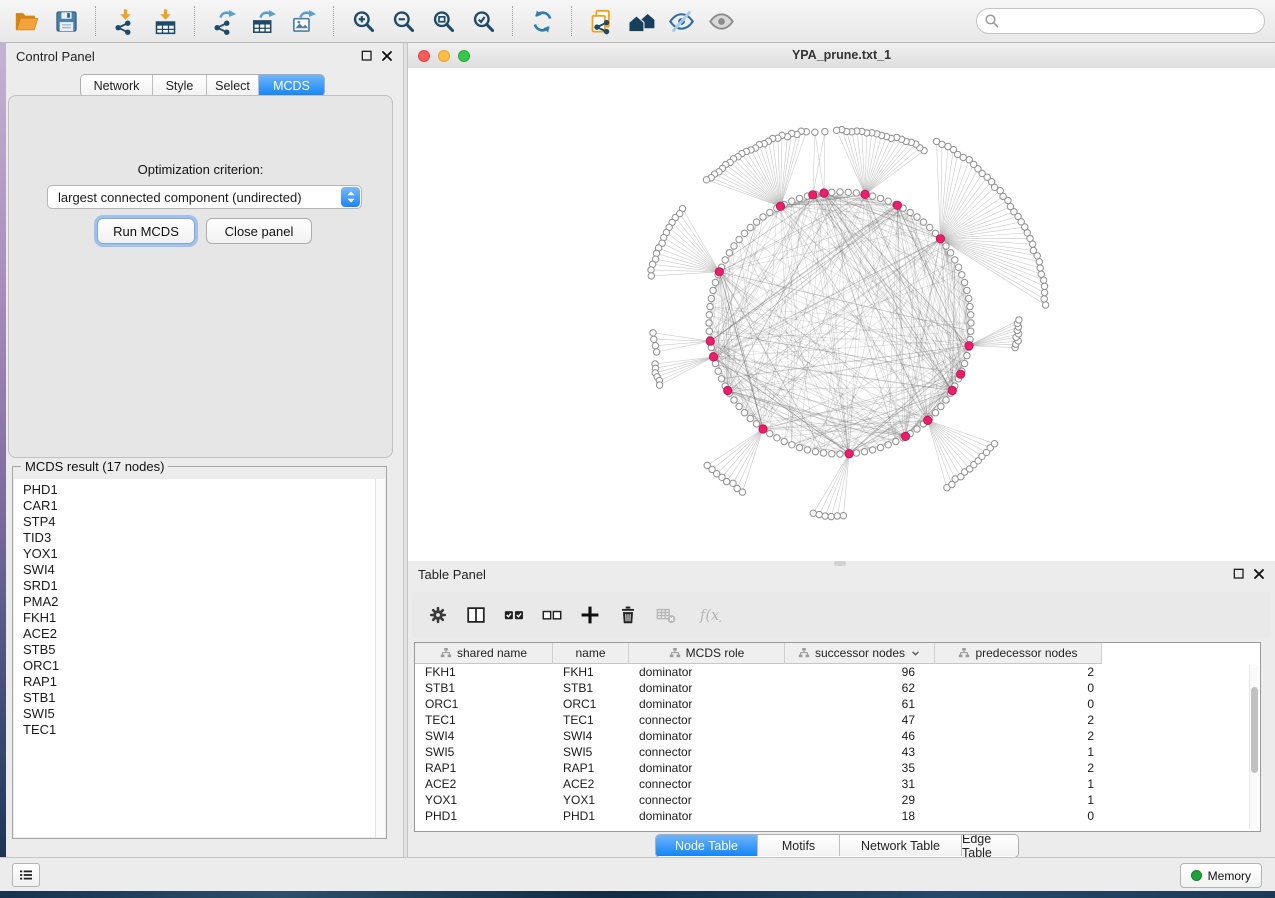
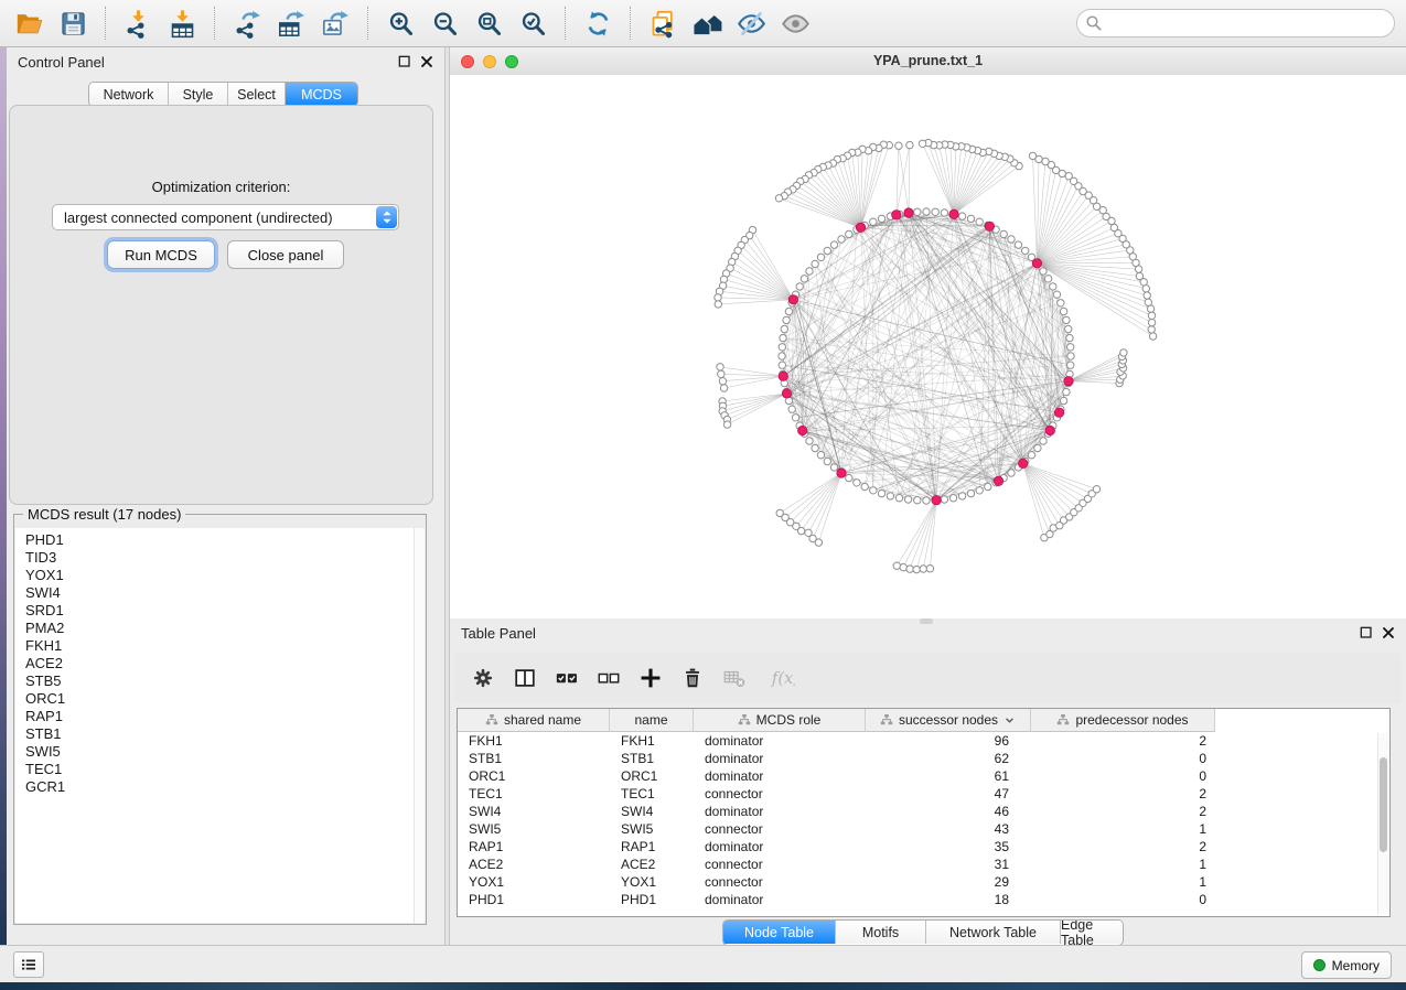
  Control Panel
  Network
  Style
  Select
  MCDS
  Optimization criterion:
  largest connected component (undirected)
  Run MCDS
  Close panel
  MCDS result (17 nodes)
  PHD1
- CAR1
- STP4
  TID3
  YOX1
  SWI4
  SRD1
  PMA2
  FKH1
  ACE2
  STB5
  ORC1
  RAP1
  STB1
  SWI5
  TEC1
+ GCR1
  YPA_prune.txt_1
  Table Panel
  f(x
  shared name
  name
  MCDS role
  successor nodes
  predecessor nodes
  FKH1
  FKH1
  dominator
  96
  2
  STB1
  STB1
  dominator
  62
  0
  ORC1
  ORC1
  dominator
  61
  0
  TEC1
  TEC1
  connector
  47
  2
  SWI4
  SWI4
  dominator
  46
  2
  SWI5
  SWI5
  connector
  43
  1
  RAP1
  RAP1
  dominator
  35
  2
  ACE2
  ACE2
  connector
  31
  1
  YOX1
  YOX1
  connector
  29
  1
  PHD1
  PHD1
  dominator
  18
  0
  Node Table
  Motifs
  Network Table
  Edge Table
  Memory
